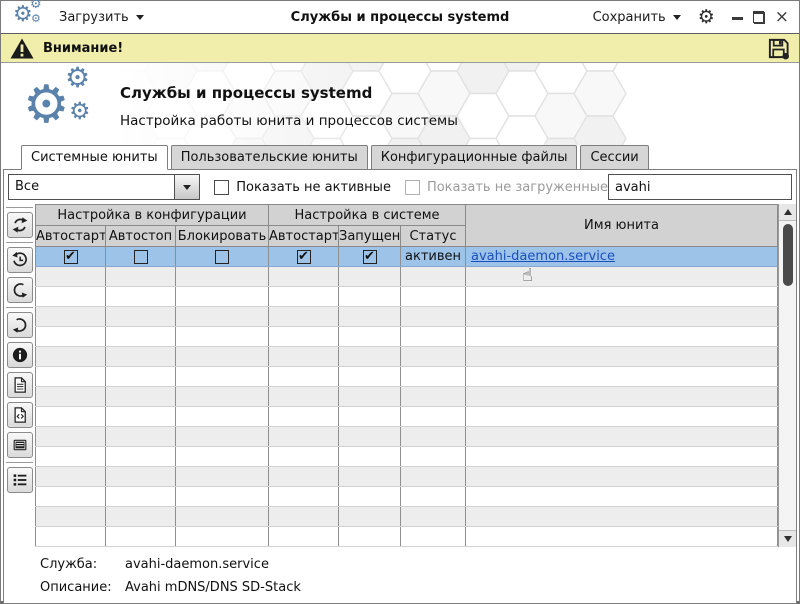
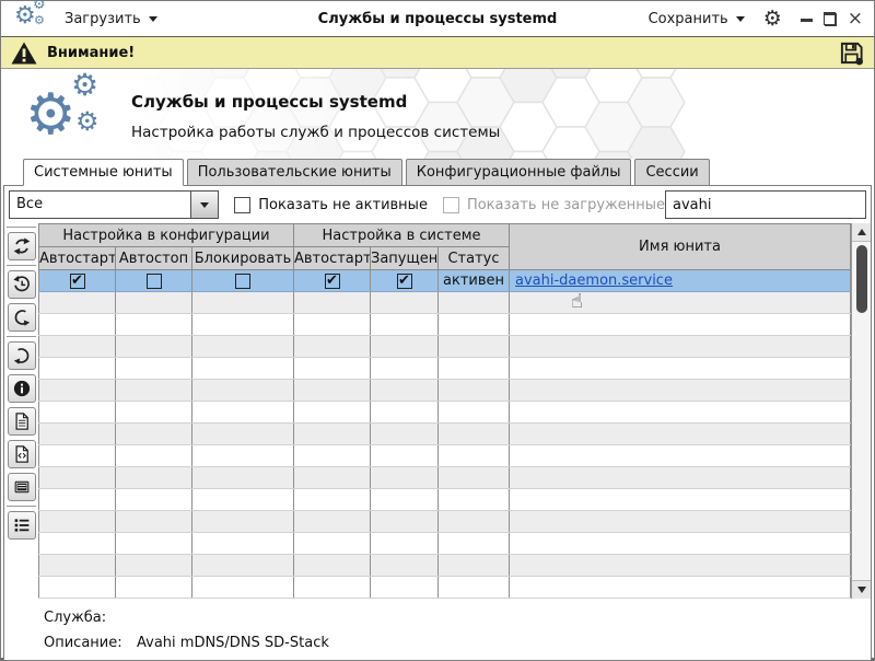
  ⚙
  ⚙
  ⚙
  Загрузить
  Службы и процессы systemd
  Сохранить
  ⚙
  ×
  Внимание!
  ⚙
  ⚙
  ⚙
  Службы и процессы systemd
- Настройка работы юнита и процессов системы
+ Настройка работы служб и процессов системы
  Системные юниты
  Пользовательские юниты
  Конфигурационные файлы
  Сессии
  Все
  Показать не активные
  Показать не загруженные
  avahi
  Настройка в конфигурации	Настройка в системе	Имя юнита
  Автостарт	Автостоп	Блокировать	Автостарт	Запущен	Статус
  ✔			✔	✔	активен	avahi-daemon.service
  ☝
  Служба:
- avahi-daemon.service
  Описание:
  Avahi mDNS/DNS SD-Stack
